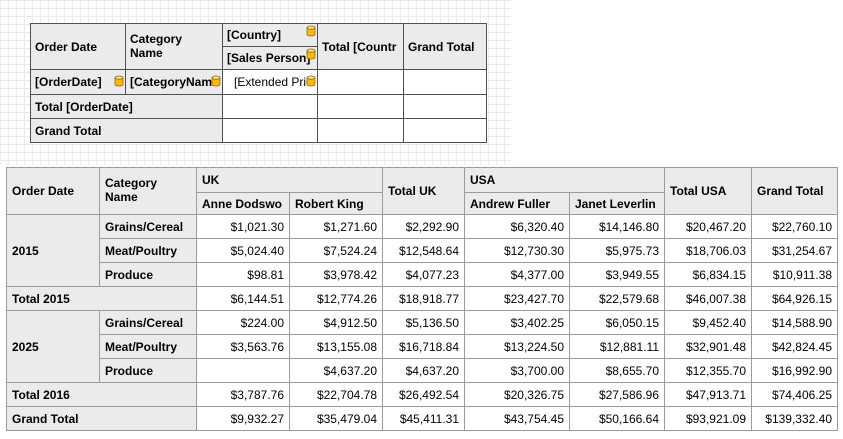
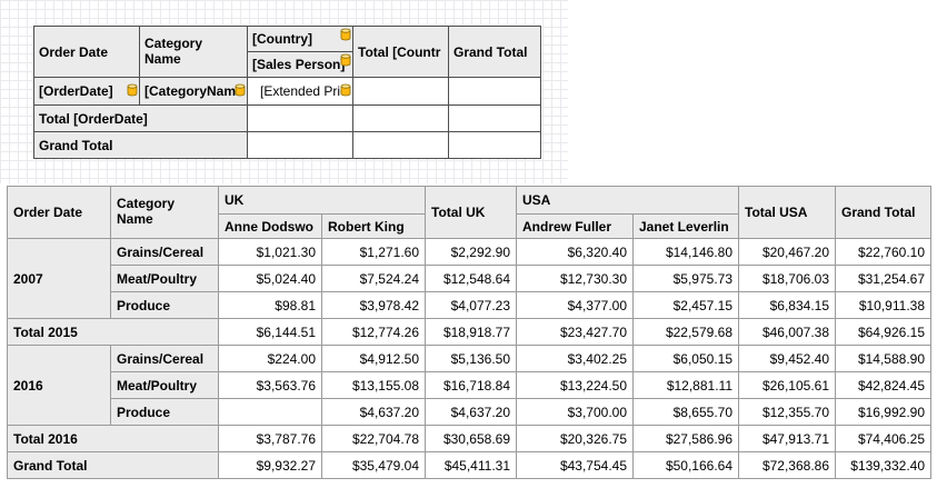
  Order Date	Category Name	[Country]	Total [Countr	Grand Total
  [Sales Person
  [OrderDate]	[CategoryNam	[Extended Pri
  Total [OrderDate]
  Grand Total
  Order Date	Category Name	UK	Total UK	USA	Total USA	Grand Total
  Anne Dodswo	Robert King	Andrew Fuller	Janet Leverlin
- 2015	Grains/Cereal	$1,021.30	$1,271.60	$2,292.90	$6,320.40	$14,146.80	$20,467.20	$22,760.10
+ 2007	Grains/Cereal	$1,021.30	$1,271.60	$2,292.90	$6,320.40	$14,146.80	$20,467.20	$22,760.10
  Meat/Poultry	$5,024.40	$7,524.24	$12,548.64	$12,730.30	$5,975.73	$18,706.03	$31,254.67
- Produce	$98.81	$3,978.42	$4,077.23	$4,377.00	$3,949.55	$6,834.15	$10,911.38
+ Produce	$98.81	$3,978.42	$4,077.23	$4,377.00	$2,457.15	$6,834.15	$10,911.38
  Total 2015	$6,144.51	$12,774.26	$18,918.77	$23,427.70	$22,579.68	$46,007.38	$64,926.15
- 2025	Grains/Cereal	$224.00	$4,912.50	$5,136.50	$3,402.25	$6,050.15	$9,452.40	$14,588.90
+ 2016	Grains/Cereal	$224.00	$4,912.50	$5,136.50	$3,402.25	$6,050.15	$9,452.40	$14,588.90
- Meat/Poultry	$3,563.76	$13,155.08	$16,718.84	$13,224.50	$12,881.11	$32,901.48	$42,824.45
+ Meat/Poultry	$3,563.76	$13,155.08	$16,718.84	$13,224.50	$12,881.11	$26,105.61	$42,824.45
  Produce		$4,637.20	$4,637.20	$3,700.00	$8,655.70	$12,355.70	$16,992.90
- Total 2016	$3,787.76	$22,704.78	$26,492.54	$20,326.75	$27,586.96	$47,913.71	$74,406.25
+ Total 2016	$3,787.76	$22,704.78	$30,658.69	$20,326.75	$27,586.96	$47,913.71	$74,406.25
- Grand Total	$9,932.27	$35,479.04	$45,411.31	$43,754.45	$50,166.64	$93,921.09	$139,332.40
+ Grand Total	$9,932.27	$35,479.04	$45,411.31	$43,754.45	$50,166.64	$72,368.86	$139,332.40
